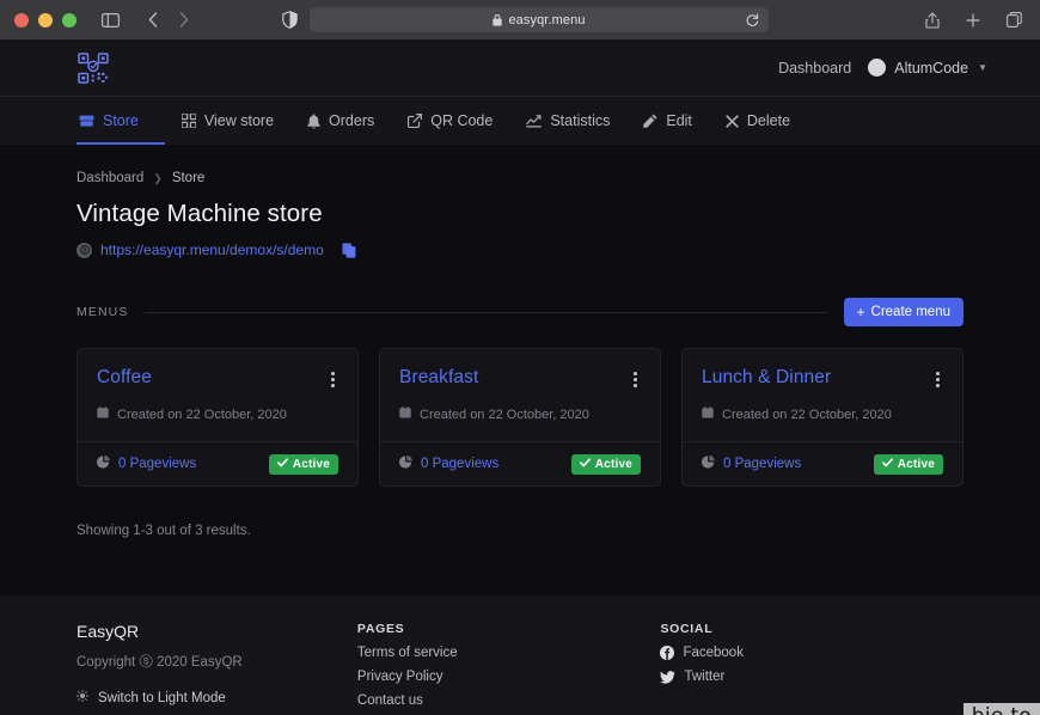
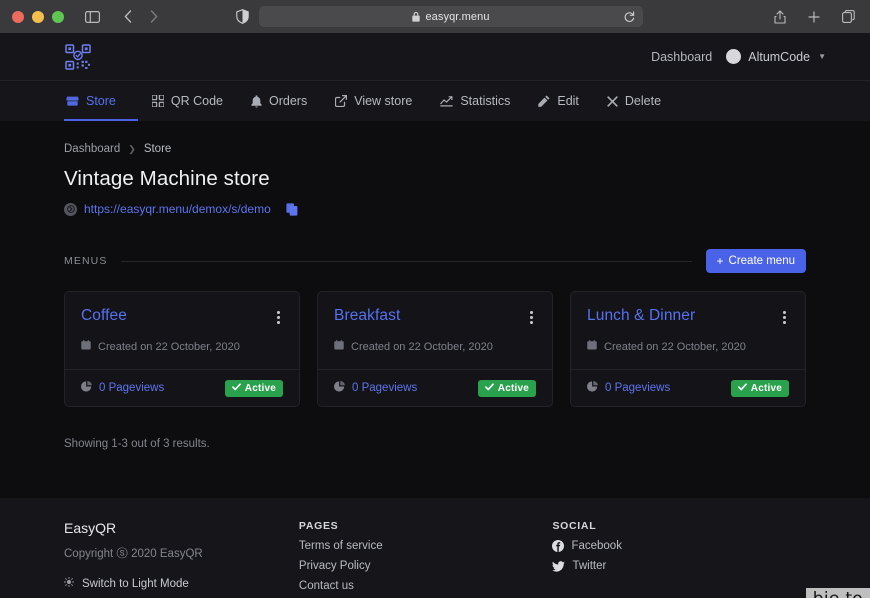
  easyqr.menu
  Dashboard
  AltumCode
  ▼
  Store
- View store
+ QR Code
  Orders
- QR Code
+ View store
  Statistics
  Edit
  Delete
  Dashboard
  ❯
  Store
  Vintage Machine store
  https://easyqr.menu/demox/s/demo
  MENUS
  +
  Create menu
  Coffee
  Created on 22 October, 2020
  0 Pageviews
  Active
  Breakfast
  Created on 22 October, 2020
  0 Pageviews
  Active
  Lunch & Dinner
  Created on 22 October, 2020
  0 Pageviews
  Active
  Showing 1-3 out of 3 results.
  EasyQR
  Copyright ⓢ 2020 EasyQR
  Switch to Light Mode
  PAGES
  Terms of service
  Privacy Policy
  Contact us
  SOCIAL
  Facebook
  Twitter
